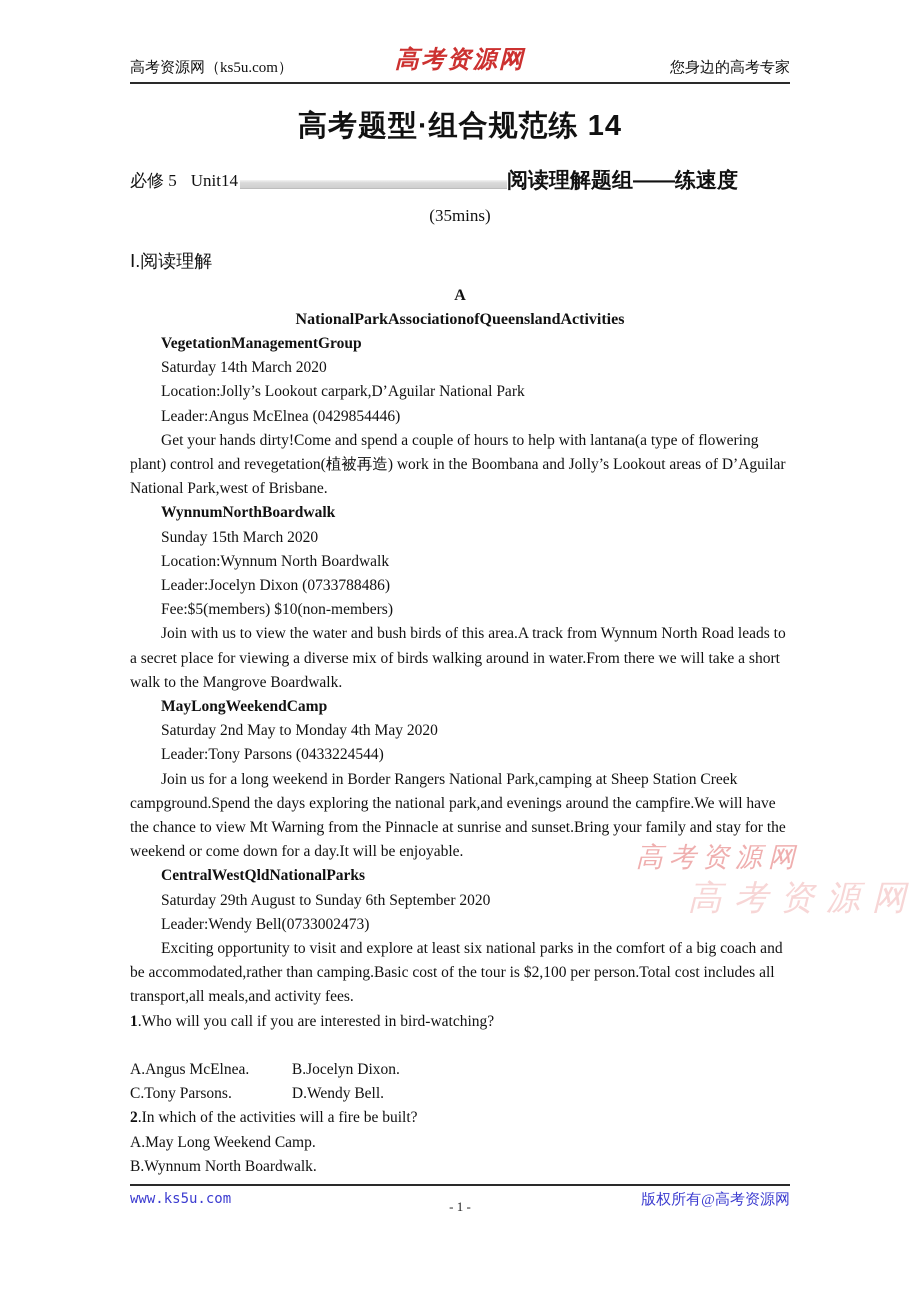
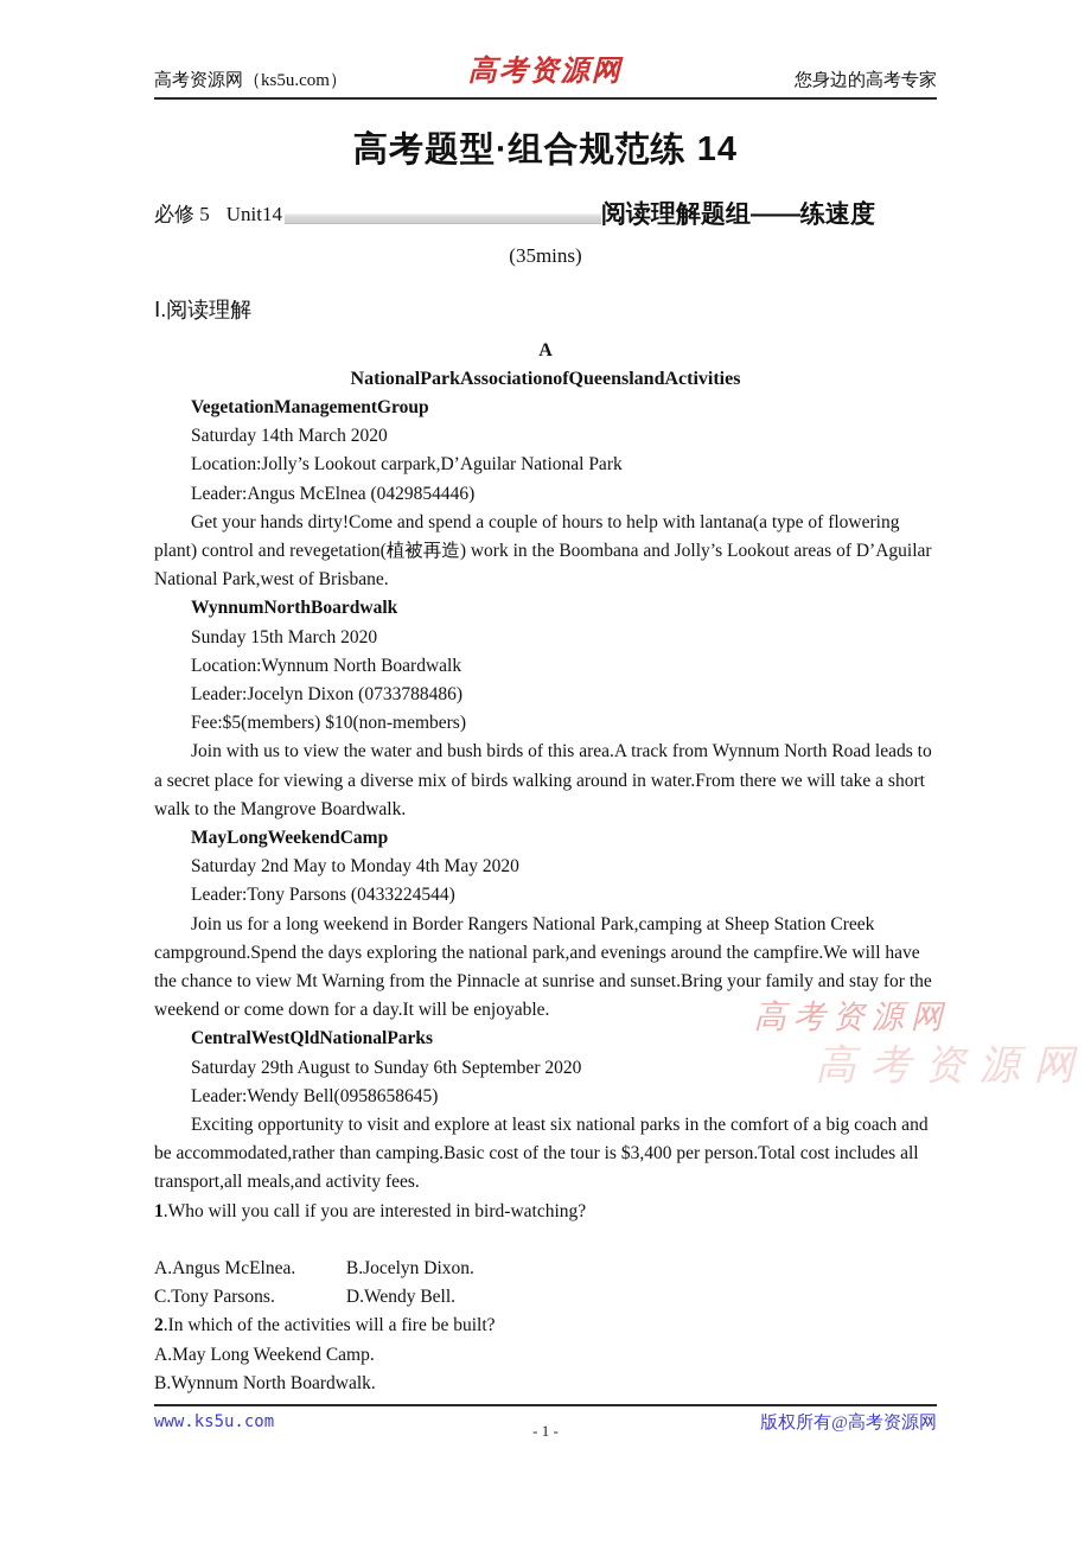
  高考资源网（ks5u.com）
  高考资源网
  您身边的高考专家
  高考资源网
  高考资源网
  高考题型·组合规范练 14
  必修 5
  Unit14
  阅读理解题组——练速度
  (35mins)
  Ⅰ.阅读理解
  A
  NationalParkAssociationofQueenslandActivities
  VegetationManagementGroup
  Saturday 14th March 2020
  Location:Jolly’s Lookout carpark,D’Aguilar National Park
  Leader:Angus McElnea (0429854446)
  Get your hands dirty!Come and spend a couple of hours to help with lantana(a type of flowering plant) control and revegetation(植被再造) work in the Boombana and Jolly’s Lookout areas of D’Aguilar National Park,west of Brisbane.
  WynnumNorthBoardwalk
  Sunday 15th March 2020
  Location:Wynnum North Boardwalk
  Leader:Jocelyn Dixon (0733788486)
  Fee:$5(members) $10(non-members)
  Join with us to view the water and bush birds of this area.A track from Wynnum North Road leads to a secret place for viewing a diverse mix of birds walking around in water.From there we will take a short walk to the Mangrove Boardwalk.
  MayLongWeekendCamp
  Saturday 2nd May to Monday 4th May 2020
  Leader:Tony Parsons (0433224544)
  Join us for a long weekend in Border Rangers National Park,camping at Sheep Station Creek campground.Spend the days exploring the national park,and evenings around the campfire.We will have the chance to view Mt Warning from the Pinnacle at sunrise and sunset.Bring your family and stay for the weekend or come down for a day.It will be enjoyable.
  CentralWestQldNationalParks
  Saturday 29th August to Sunday 6th September 2020
- Leader:Wendy Bell(0733002473)
+ Leader:Wendy Bell(0958658645)
- Exciting opportunity to visit and explore at least six national parks in the comfort of a big coach and be accommodated,rather than camping.Basic cost of the tour is $2,100 per person.Total cost includes all transport,all meals,and activity fees.
+ Exciting opportunity to visit and explore at least six national parks in the comfort of a big coach and be accommodated,rather than camping.Basic cost of the tour is $3,400 per person.Total cost includes all transport,all meals,and activity fees.
  1.Who will you call if you are interested in bird-watching?
  A.Angus McElnea. B.Jocelyn Dixon.
  C.Tony Parsons. D.Wendy Bell.
  2.In which of the activities will a fire be built?
  A.May Long Weekend Camp.
  B.Wynnum North Boardwalk.
  www.ks5u.com
  - 1 -
  版权所有@高考资源网
